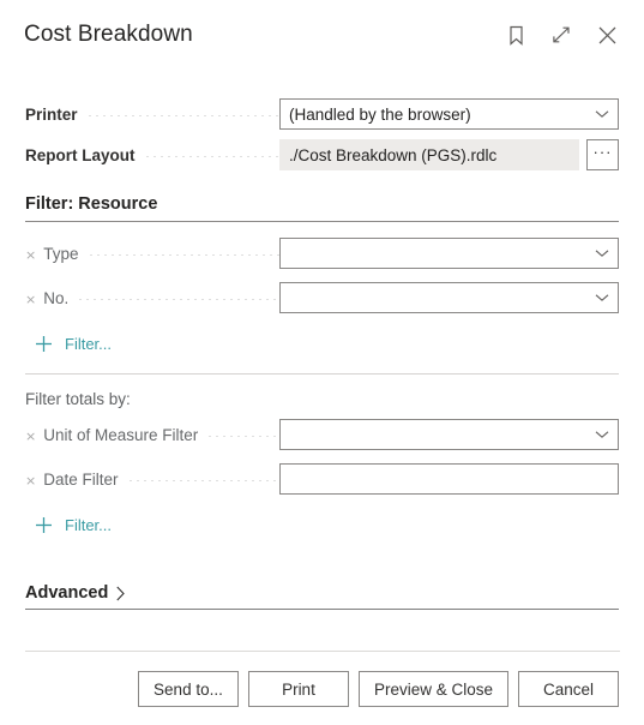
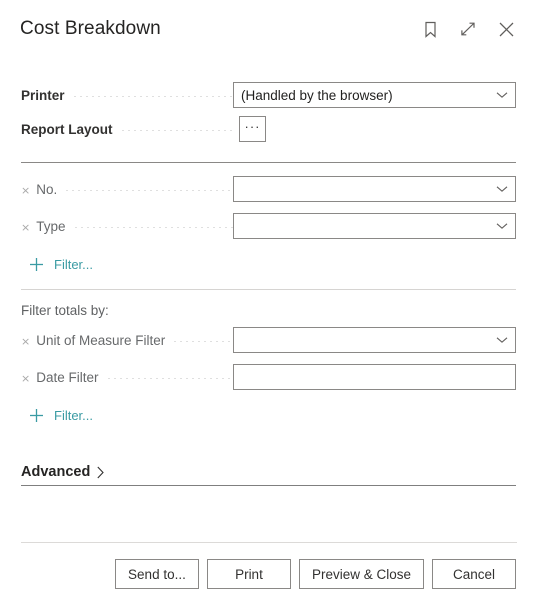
  Cost Breakdown
  Printer
  (Handled by the browser)
  Report Layout
- ./Cost Breakdown (PGS).rdlc
  ···
- Filter: Resource
  ×
- Type
+ No.
  ×
- No.
+ Type
  Filter...
  Filter totals by:
  ×
  Unit of Measure Filter
  ×
  Date Filter
  Filter...
  Advanced
  Send to...
  Print
  Preview & Close
  Cancel
